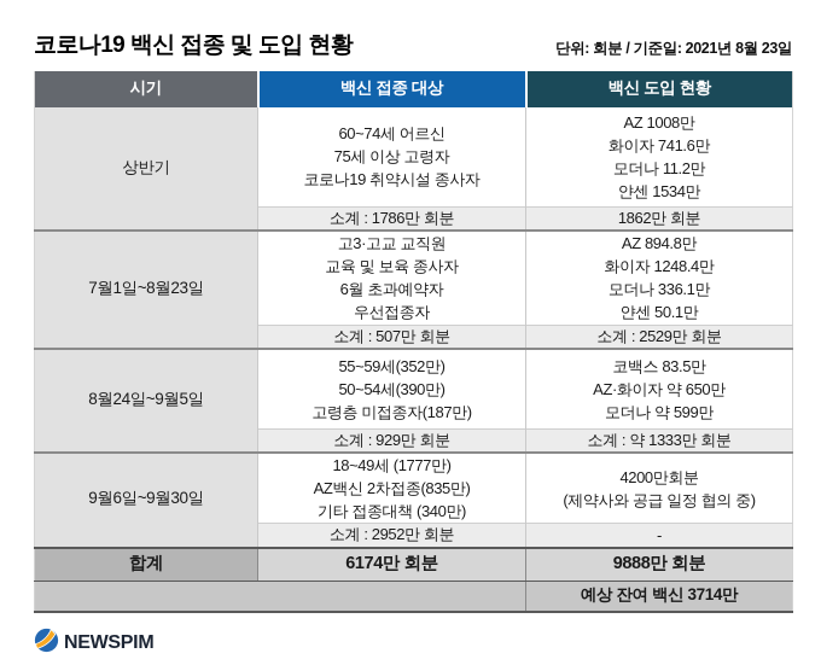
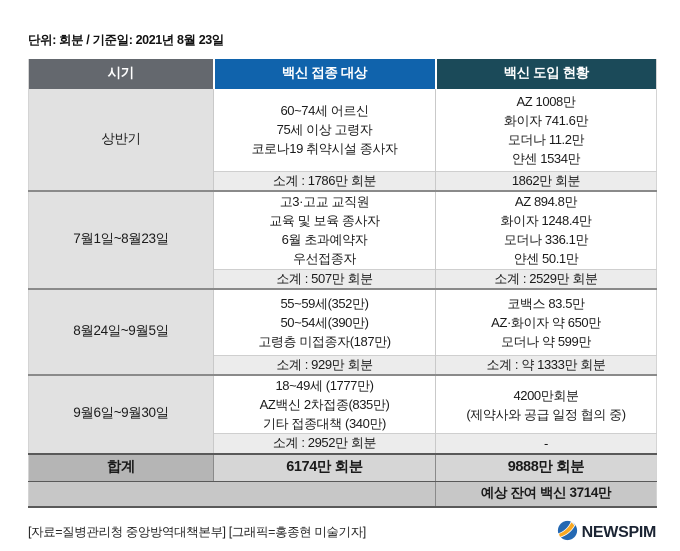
- 코로나19 백신 접종 및 도입 현황
  단위: 회분 / 기준일: 2021년 8월 23일
  시기	백신 접종 대상	백신 도입 현황
  상반기	60~74세 어르신 75세 이상 고령자 코로나19 취약시설 종사자	AZ 1008만 화이자 741.6만 모더나 11.2만 얀센 1534만
  소계 : 1786만 회분	1862만 회분
  7월1일~8월23일	고3·고교 교직원 교육 및 보육 종사자 6월 초과예약자 우선접종자	AZ 894.8만 화이자 1248.4만 모더나 336.1만 얀센 50.1만
  소계 : 507만 회분	소계 : 2529만 회분
  8월24일~9월5일	55~59세(352만) 50~54세(390만) 고령층 미접종자(187만)	코백스 83.5만 AZ·화이자 약 650만 모더나 약 599만
  소계 : 929만 회분	소계 : 약 1333만 회분
  9월6일~9월30일	18~49세 (1777만) AZ백신 2차접종(835만) 기타 접종대책 (340만)	4200만회분 (제약사와 공급 일정 협의 중)
  소계 : 2952만 회분	-
  합계	6174만 회분	9888만 회분
  	예상 잔여 백신 3714만
+ [자료=질병관리청 중앙방역대책본부] [그래픽=홍종현 미술기자]
  NEWSPIM
